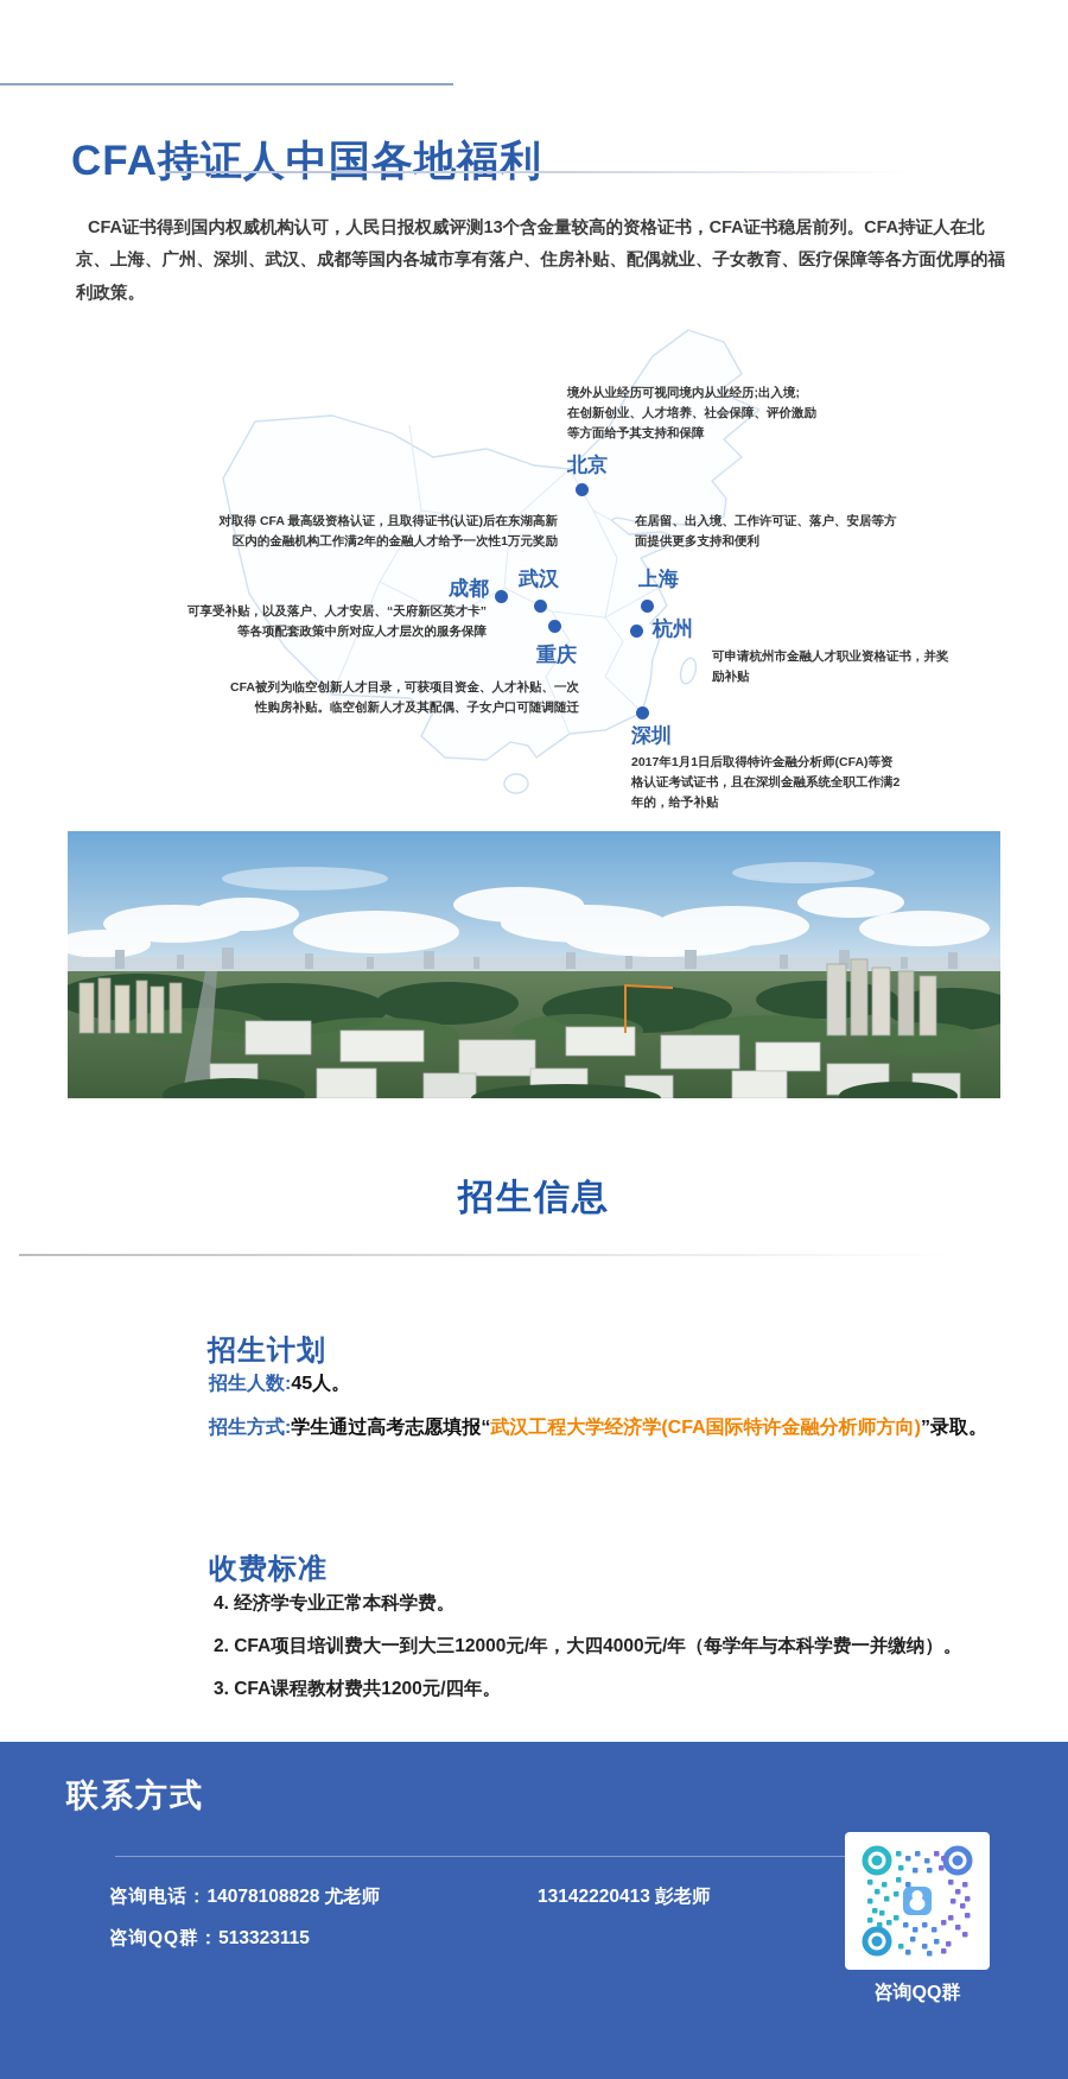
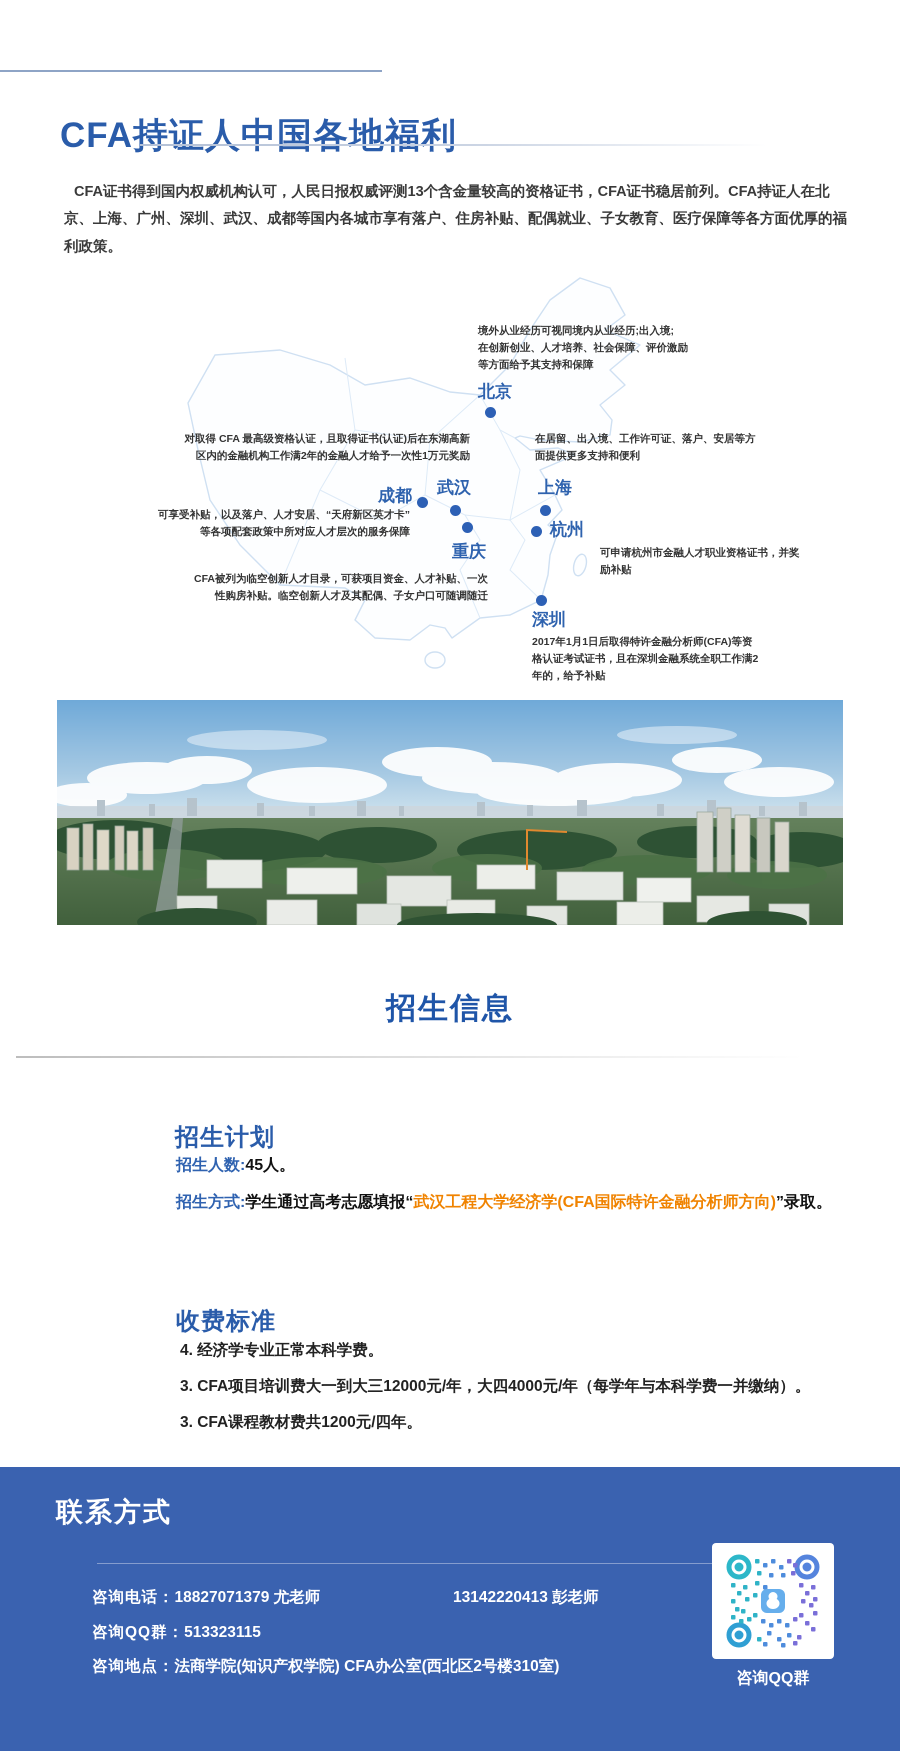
  CFA持证人中国各地福利
  CFA证书得到国内权威机构认可，人民日报权威评测13个含金量较高的资格证书，CFA证书稳居前列。CFA持证人在北京、上海、广州、深圳、武汉、成都等国内各城市享有落户、住房补贴、配偶就业、子女教育、医疗保障等各方面优厚的福利政策。
  北京
  境外从业经历可视同境内从业经历;出入境;
  在创新创业、人才培养、社会保障、评价激励
  等方面给予其支持和保障
  武汉
  对取得 CFA 最高级资格认证，且取得证书(认证)后在东湖高新
  区内的金融机构工作满2年的金融人才给予一次性1万元奖励
  上海
  在居留、出入境、工作许可证、落户、安居等方
  面提供更多支持和便利
  成都
  可享受补贴，以及落户、人才安居、“天府新区英才卡”
  等各项配套政策中所对应人才层次的服务保障
  重庆
  CFA被列为临空创新人才目录，可获项目资金、人才补贴、一次
  性购房补贴。临空创新人才及其配偶、子女户口可随调随迁
  杭州
  可申请杭州市金融人才职业资格证书，并奖
  励补贴
  深圳
  2017年1月1日后取得特许金融分析师(CFA)等资
  格认证考试证书，且在深圳金融系统全职工作满2
  年的，给予补贴
  招生信息
  招生计划
  招生人数:45人。
  招生方式:学生通过高考志愿填报“武汉工程大学经济学(CFA国际特许金融分析师方向)”录取。
  收费标准
  4. 经济学专业正常本科学费。
- 2. CFA项目培训费大一到大三12000元/年，大四4000元/年（每学年与本科学费一并缴纳）。
+ 3. CFA项目培训费大一到大三12000元/年，大四4000元/年（每学年与本科学费一并缴纳）。
  3. CFA课程教材费共1200元/四年。
  联系方式
- 咨询电话：14078108828 尤老师
+ 咨询电话：18827071379 尤老师
  13142220413 彭老师
  咨询QQ群：513323115
+ 咨询地点：法商学院(知识产权学院) CFA办公室(西北区2号楼310室)
  咨询QQ群
